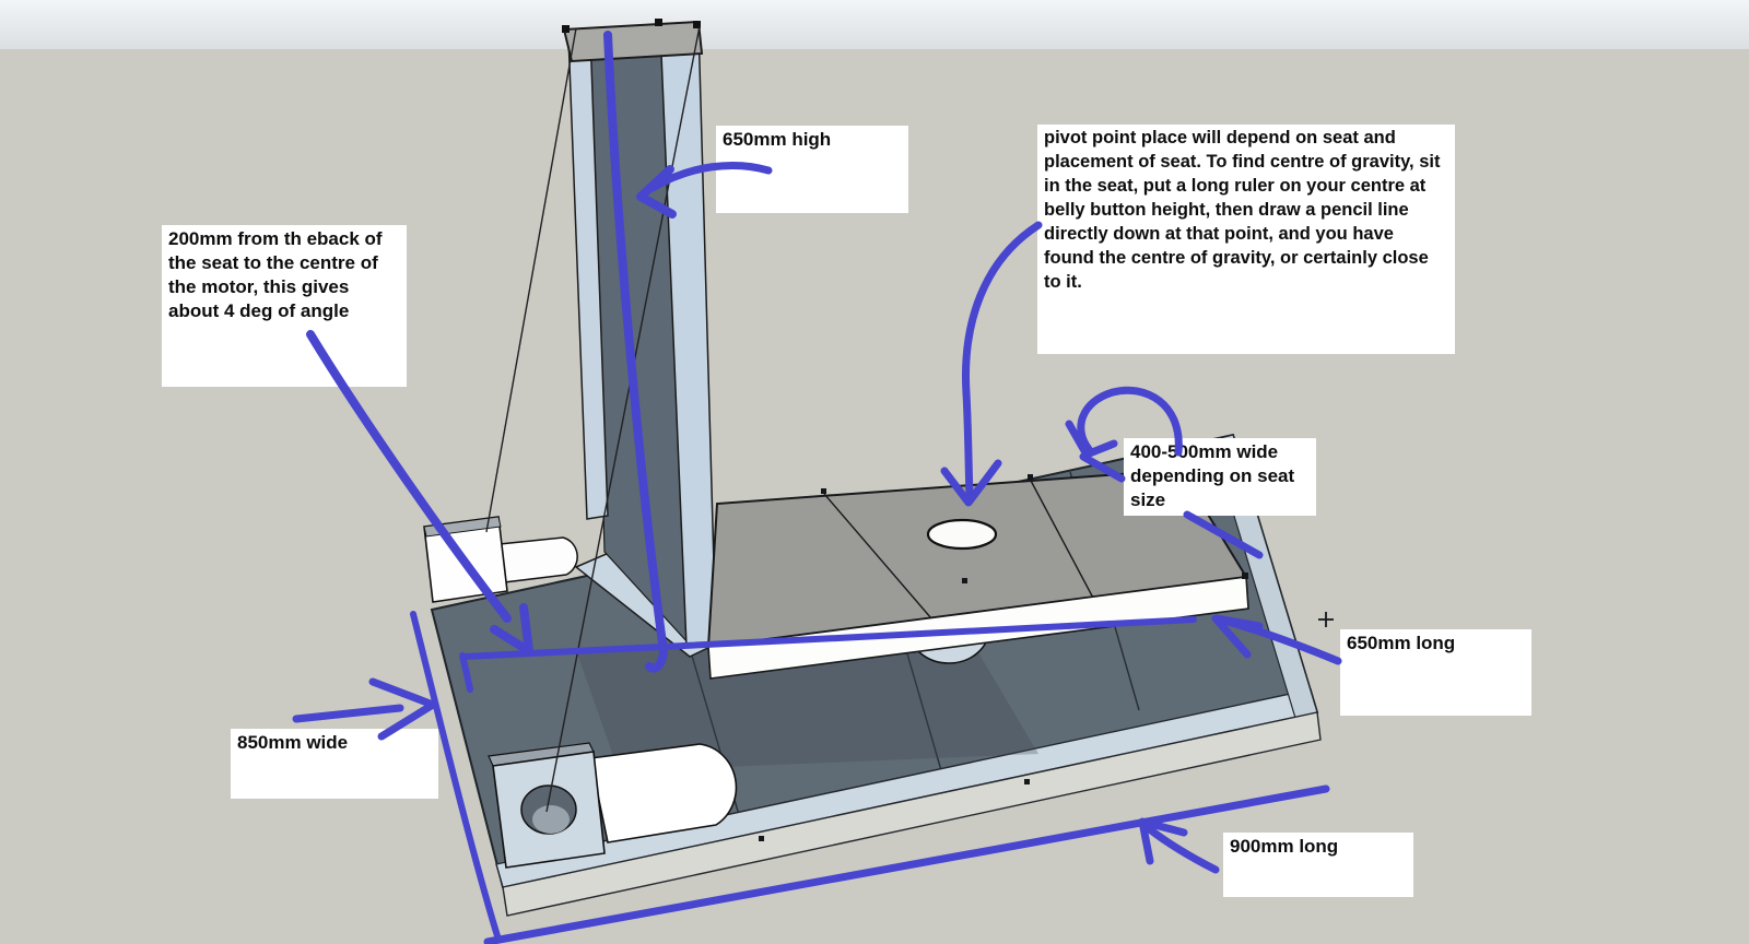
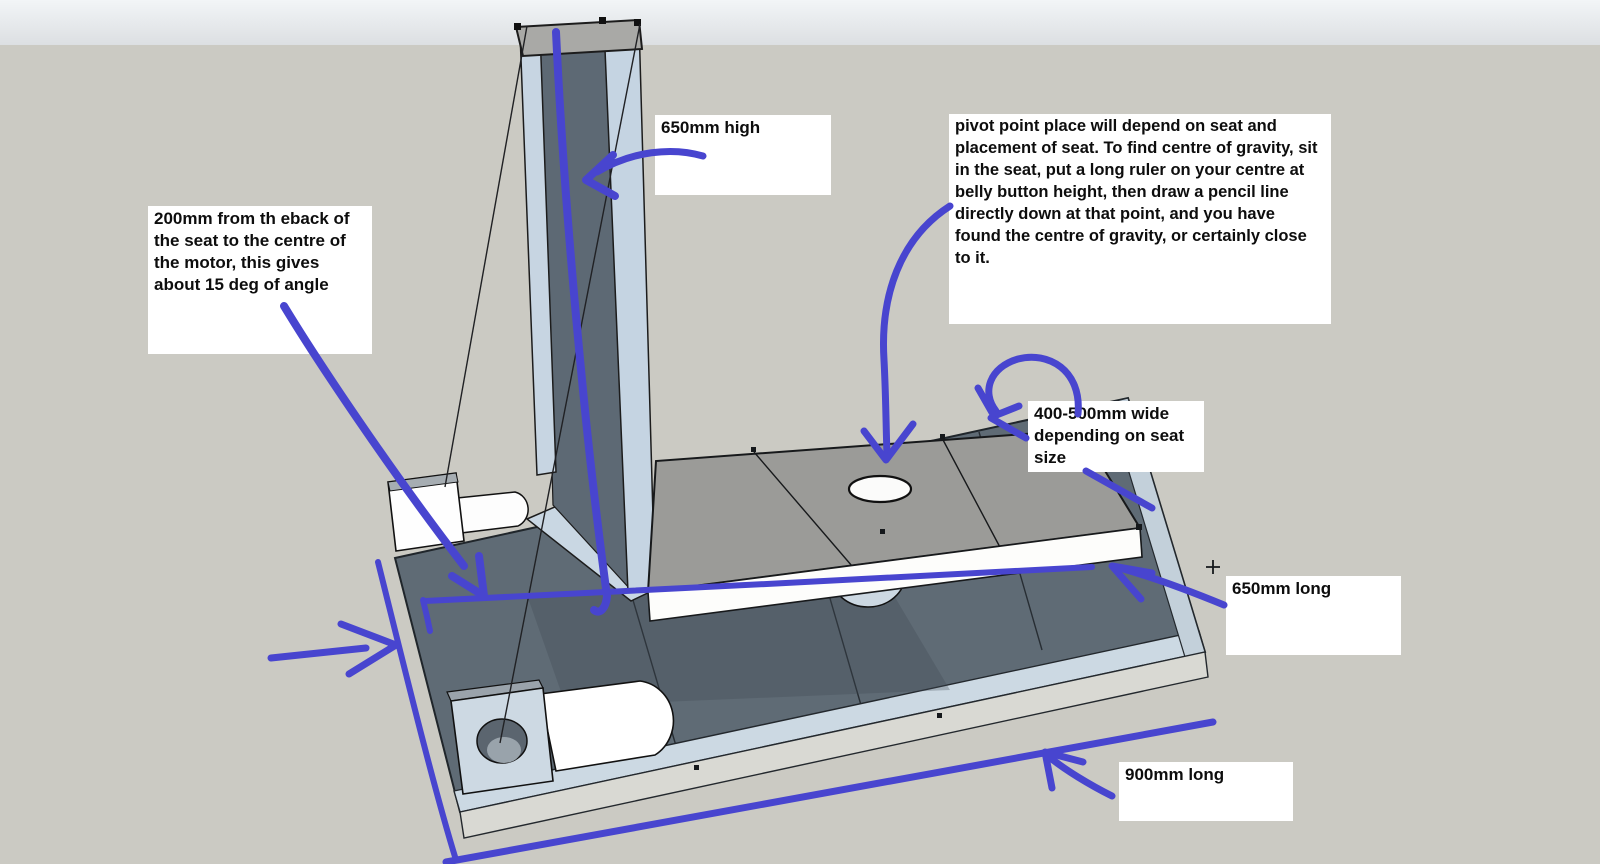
  650mm high
  pivot point place will depend on seat and placement of seat. To find centre of gravity, sit in the seat, put a long ruler on your centre at belly button height, then draw a pencil line directly down at that point, and you have found the centre of gravity, or certainly close to it.
- 200mm from th eback of the seat to the centre of the motor, this gives about 4 deg of angle
+ 200mm from th eback of the seat to the centre of the motor, this gives about 15 deg of angle
  400-500mm wide depending on seat size
  650mm long
- 850mm wide
  900mm long
